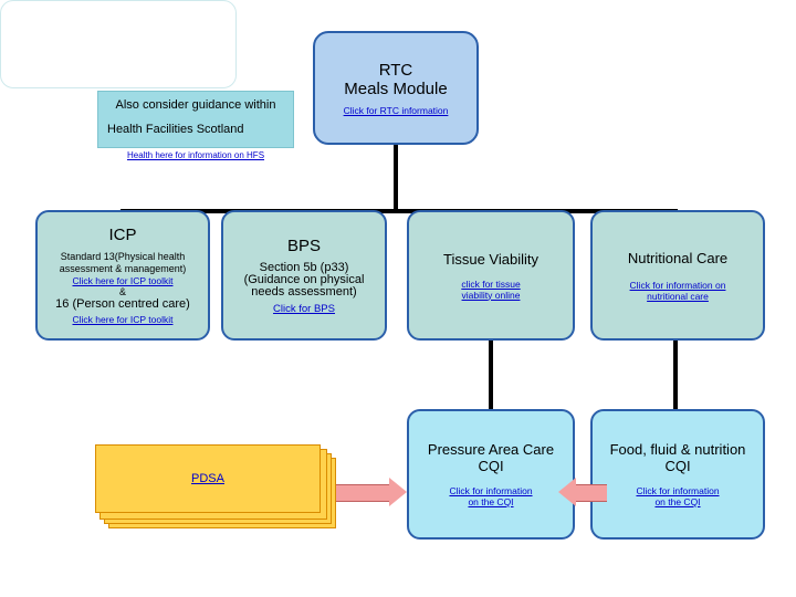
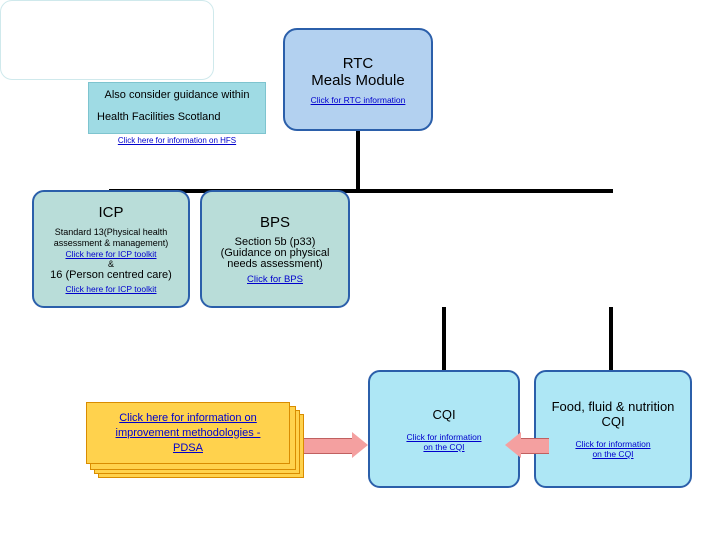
  RTC
  Meals Module
  Click for RTC information
  Also consider guidance within
  Health Facilities Scotland
- Health here for information on HFS
+ Click here for information on HFS
  ICP
  Standard 13(Physical health
  assessment & management)
  Click here for ICP toolkit
  &
  16 (Person centred care)
  Click here for ICP toolkit
  BPS
  Section 5b (p33)
  (Guidance on physical
  needs assessment)
  Click for BPS
- Tissue Viability
- click for tissue
- viability online
- Nutritional Care
- Click for information on
- nutritional care
- Pressure Area Care
  CQI
  Click for information
  on the CQI
  Food, fluid & nutrition
  CQI
  Click for information
  on the CQI
+ Click here for information on
+ improvement methodologies -
  PDSA
